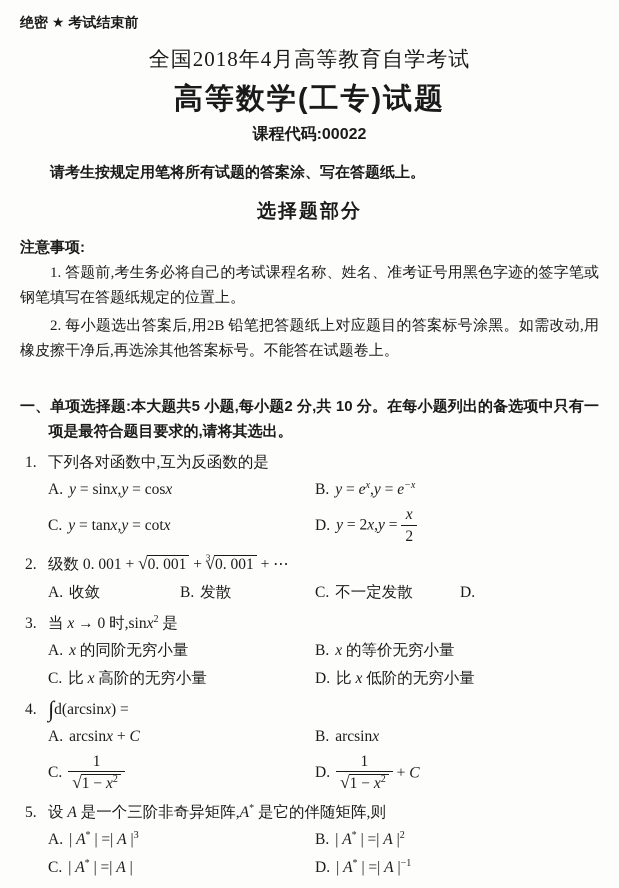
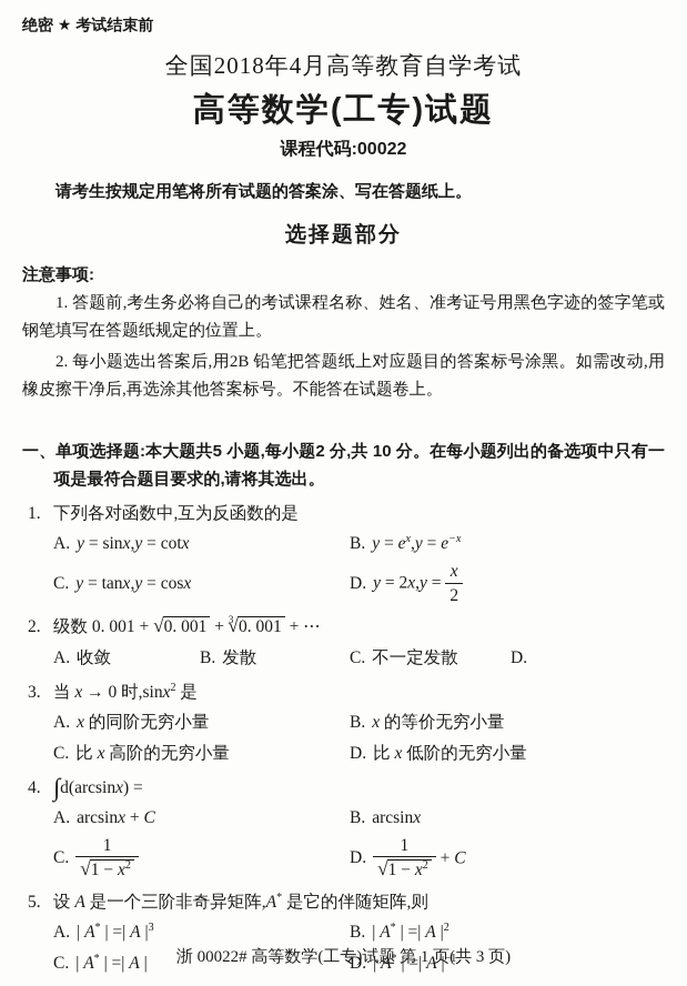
  绝密 ★ 考试结束前
  全国2018年4月高等教育自学考试
  高等数学(工专)试题
  课程代码:00022
  请考生按规定用笔将所有试题的答案涂、写在答题纸上。
  选择题部分
  注意事项:
  1. 答题前,考生务必将自己的考试课程名称、姓名、准考证号用黑色字迹的签字笔或钢笔填写在答题纸规定的位置上。
  2. 每小题选出答案后,用2B 铅笔把答题纸上对应题目的答案标号涂黑。如需改动,用橡皮擦干净后,再选涂其他答案标号。不能答在试题卷上。
  一、单项选择题:本大题共5 小题,每小题2 分,共 10 分。在每小题列出的备选项中只有一项是最符合题目要求的,请将其选出。
  1.
  下列各对函数中,互为反函数的是
  A.
- y = sinx,y = cosx
+ y = sinx,y = cotx
  B.
  y = ex,y = e−x
  C.
- y = tanx,y = cotx
+ y = tanx,y = cosx
  D.
  y = 2x,y =
  x
  2
  2.
  级数 0. 001 + 0. 001 + 30. 001 + ⋯
  A.
  收敛
  B.
  发散
  C.
  不一定发散
  D.
  3.
  当 x → 0 时,sinx2 是
  A.
  x 的同阶无穷小量
  B.
  x 的等价无穷小量
  C.
  比 x 高阶的无穷小量
  D.
  比 x 低阶的无穷小量
  4.
  ∫d(arcsinx) =
  A.
  arcsinx + C
  B.
  arcsinx
  C.
  1
  1 − x2
  D.
  1
  1 − x2
  + C
  5.
  设 A 是一个三阶非奇异矩阵,A* 是它的伴随矩阵,则
  A.
  | A* | =| A |3
  B.
  | A* | =| A |2
  C.
  | A* | =| A |
  D.
  | A* | =| A |−1
+ 浙 00022# 高等数学(工专)试题 第 1 页(共 3 页)
